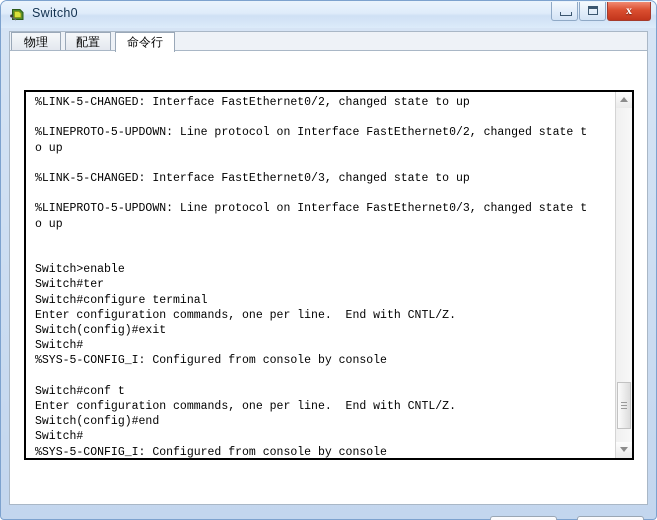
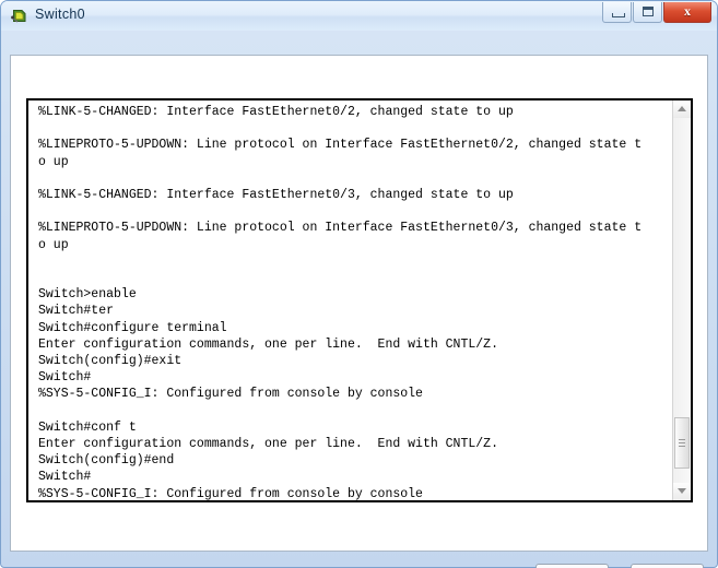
  Switch0
  x
- 物理
- 配置
- 命令行
  %LINK-5-CHANGED: Interface FastEthernet0/2, changed state to up
  %LINEPROTO-5-UPDOWN: Line protocol on Interface FastEthernet0/2, changed state t
  o up
  %LINK-5-CHANGED: Interface FastEthernet0/3, changed state to up
  %LINEPROTO-5-UPDOWN: Line protocol on Interface FastEthernet0/3, changed state t
  o up
  Switch>enable
  Switch#ter
  Switch#configure terminal
  Enter configuration commands, one per line. End with CNTL/Z.
  Switch(config)#exit
  Switch#
  %SYS-5-CONFIG_I: Configured from console by console
  Switch#conf t
  Enter configuration commands, one per line. End with CNTL/Z.
  Switch(config)#end
  Switch#
  %SYS-5-CONFIG_I: Configured from console by console
